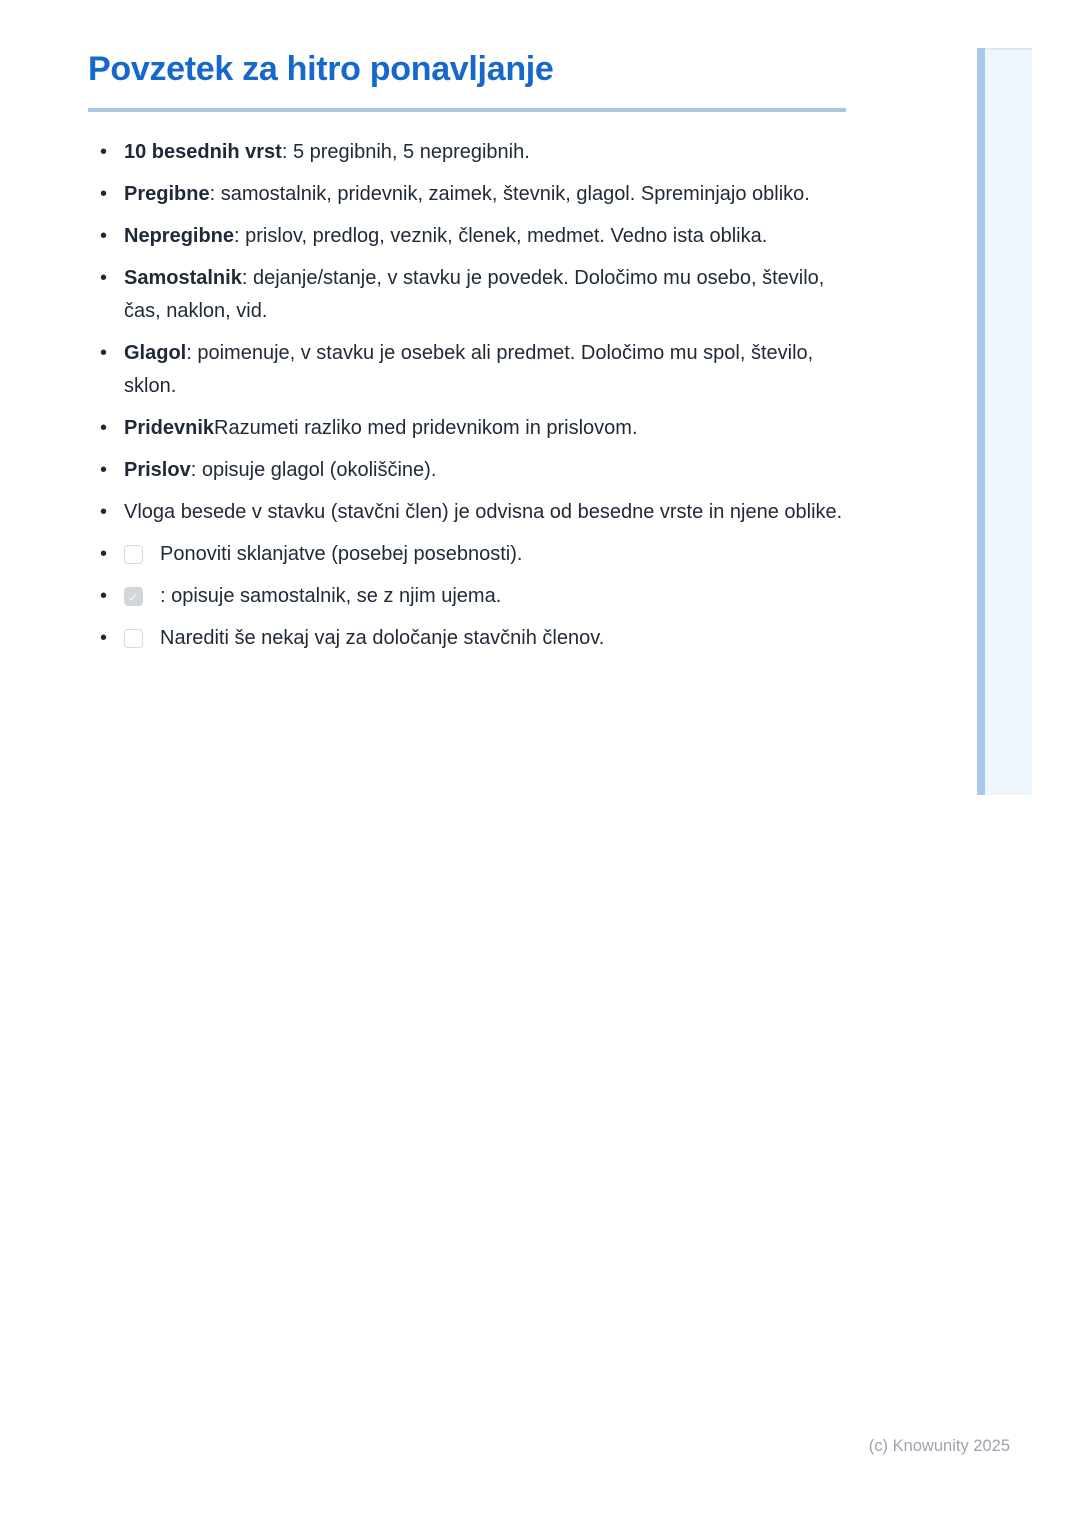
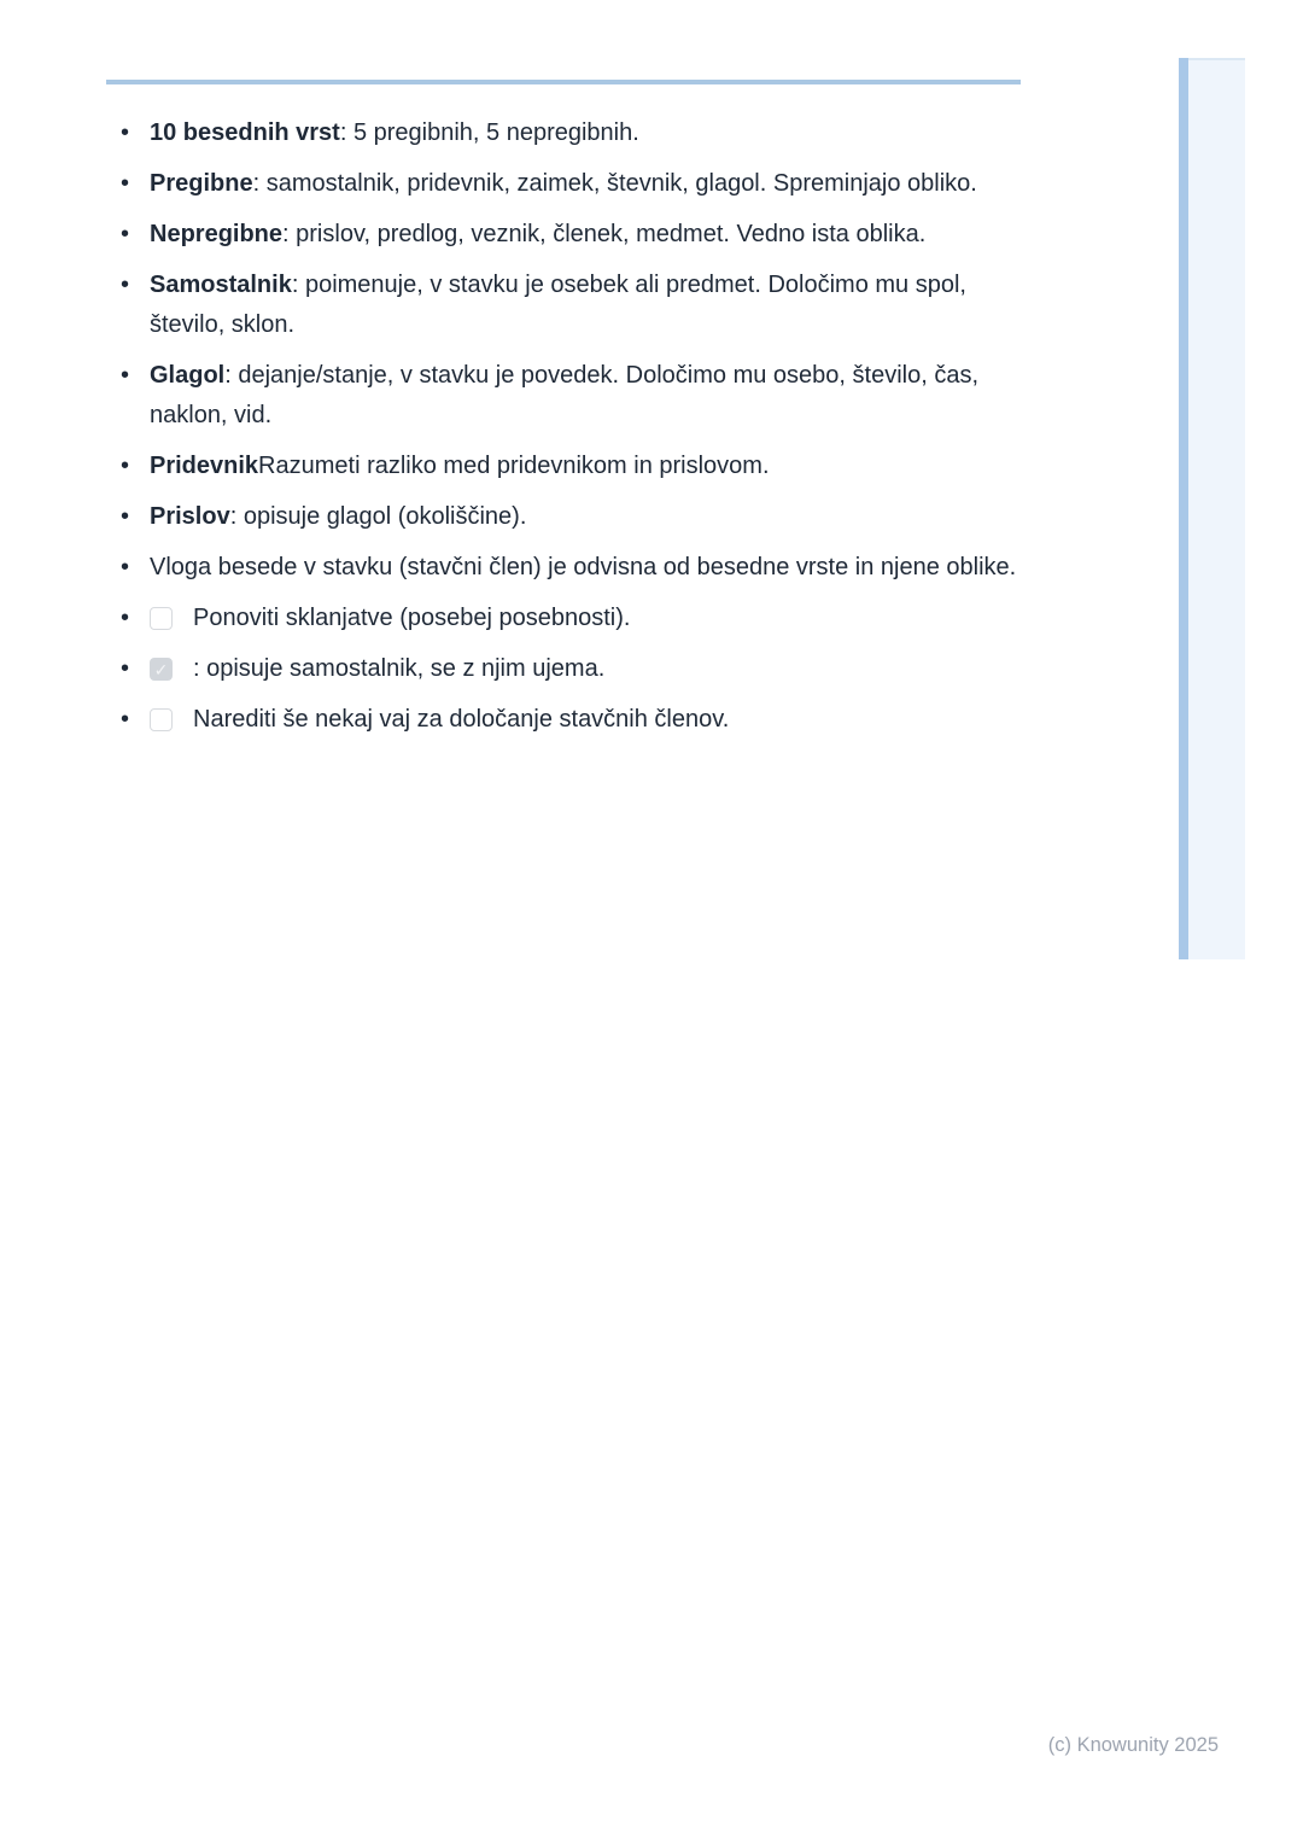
- Povzetek za hitro ponavljanje
  •
  10 besednih vrst: 5 pregibnih, 5 nepregibnih.
  •
  Pregibne: samostalnik, pridevnik, zaimek, števnik, glagol. Spreminjajo obliko.
  •
  Nepregibne: prislov, predlog, veznik, členek, medmet. Vedno ista oblika.
  •
- Samostalnik: dejanje/stanje, v stavku je povedek. Določimo mu osebo, število, čas, naklon, vid.
+ Samostalnik: poimenuje, v stavku je osebek ali predmet. Določimo mu spol, število, sklon.
  •
- Glagol: poimenuje, v stavku je osebek ali predmet. Določimo mu spol, število, sklon.
+ Glagol: dejanje/stanje, v stavku je povedek. Določimo mu osebo, število, čas, naklon, vid.
  •
  PridevnikRazumeti razliko med pridevnikom in prislovom.
  •
  Prislov: opisuje glagol (okoliščine).
  •
  Vloga besede v stavku (stavčni člen) je odvisna od besedne vrste in njene oblike.
  •
  Ponoviti sklanjatve (posebej posebnosti).
  •
  ✓
  : opisuje samostalnik, se z njim ujema.
  •
  Narediti še nekaj vaj za določanje stavčnih členov.
  (c) Knowunity 2025
